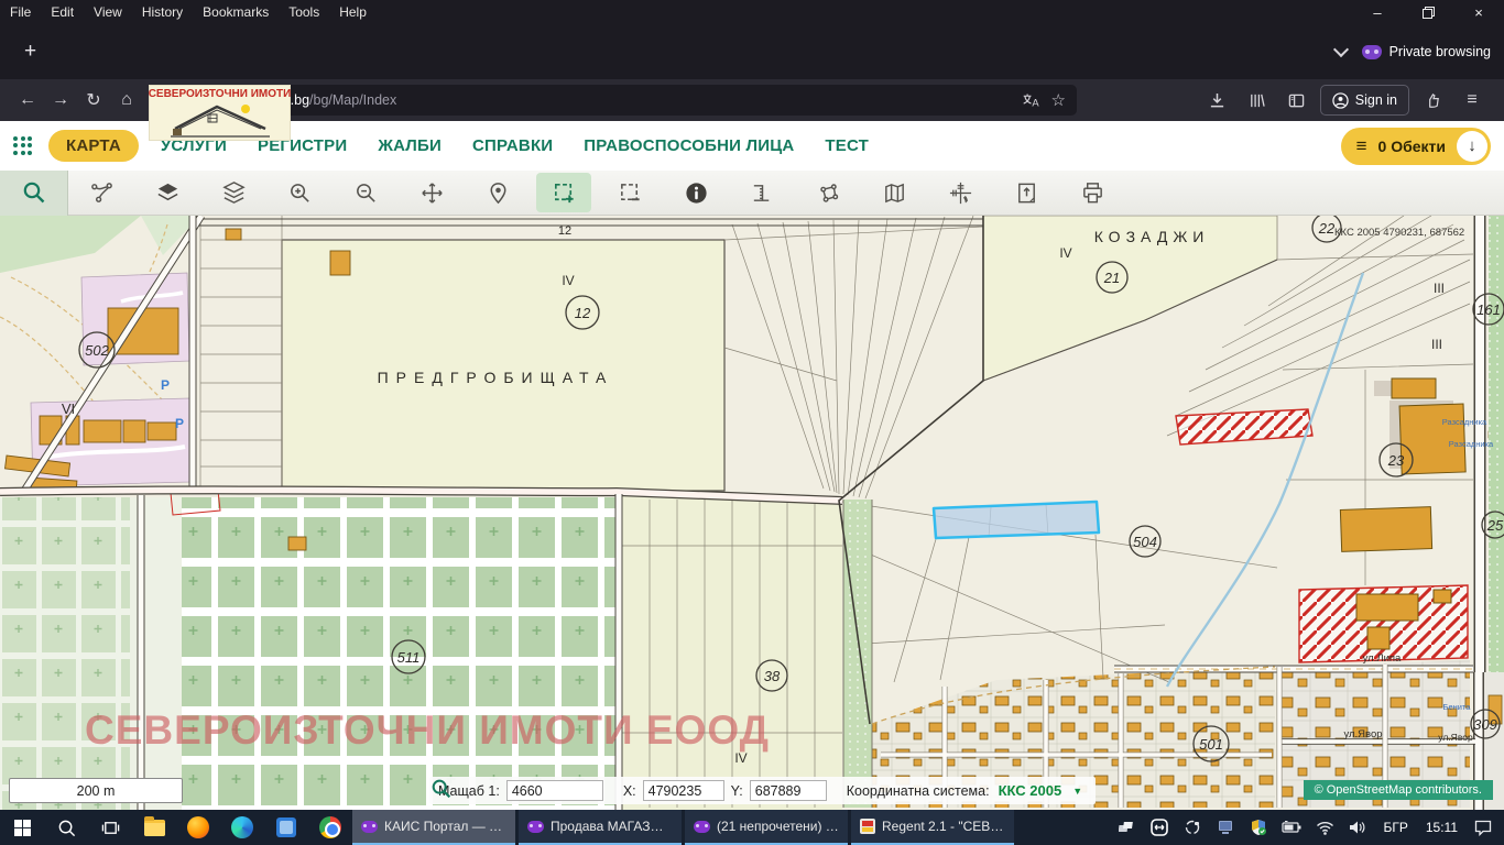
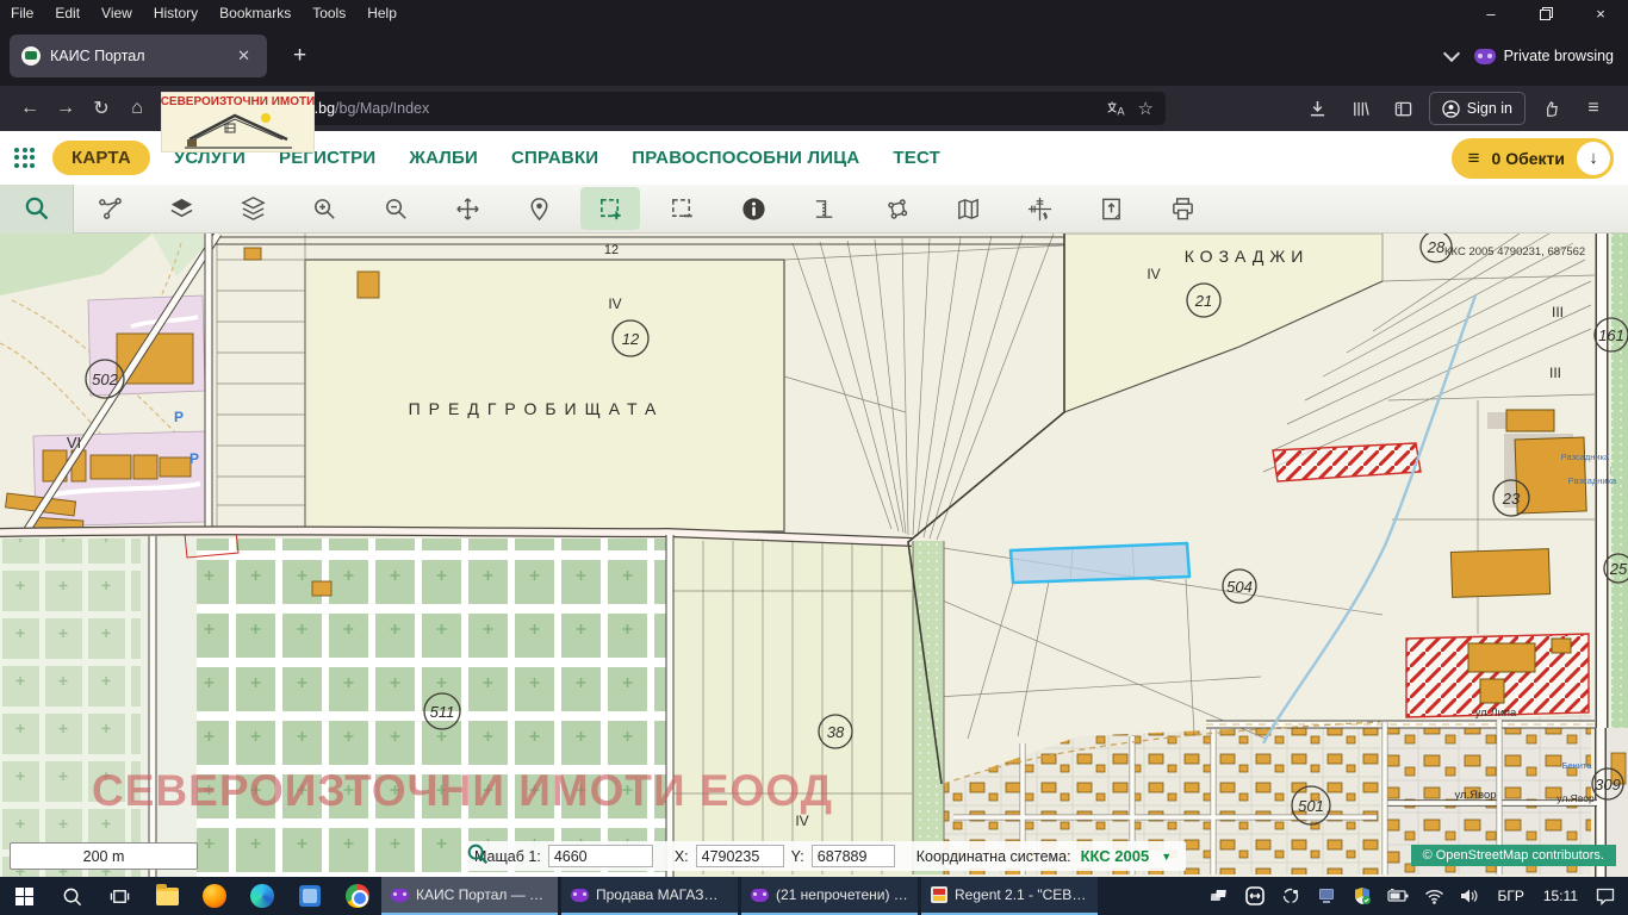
  File
  Edit
  View
  History
  Bookmarks
  Tools
  Help
  –
  ×
+ КАИС Портал
+ ✕
  +
  Private browsing
  ←
  →
  ↻
  ⌂
  A
  ☆
  Sign in
  ≡
  КАРТА
  УСЛУГИ
  РЕГИСТРИ
  ЖАЛБИ
  СПРАВКИ
  ПРАВОСПОСОБНИ ЛИЦА
  ТЕСТ
  ≡
  0 Обекти
  ↓
  СЕВЕРОИЗТОЧНИ ИМОТИ
  502
  12
  21
- 22
+ 28
  161
  23
  25
  504
  511
  38
  501
  309
  ПРЕДГРОБИЩАТА
  КОЗАДЖИ
  IV
  IV
  IV
  VI
  III
  III
  12
  ул.Липа
  ул.Явор
  ул.Явор
  Разсадника
  Разсадника
  Бенита
  P
  P
  ККС 2005 4790231, 687562
  СЕВЕРОИЗТОЧНИ ИМОТИ ЕООД
  200 m
  ащаб 1:
  4660
  X:
  4790235
  Y:
  687889
  Координатна система:
  ККС 2005
  ▼
  © OpenStreetMap contributors.
  КАИС Портал — Mo
  Продава МАГАЗИН
  (21 непрочетени) - A
  Regent 2.1 - "СЕВЕР
  БГР
  15:11
